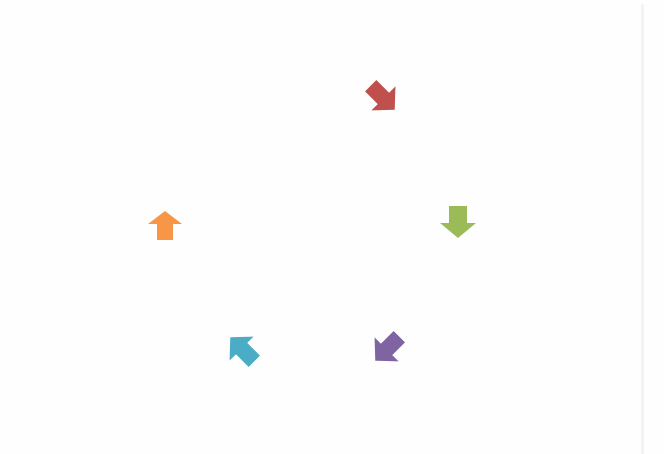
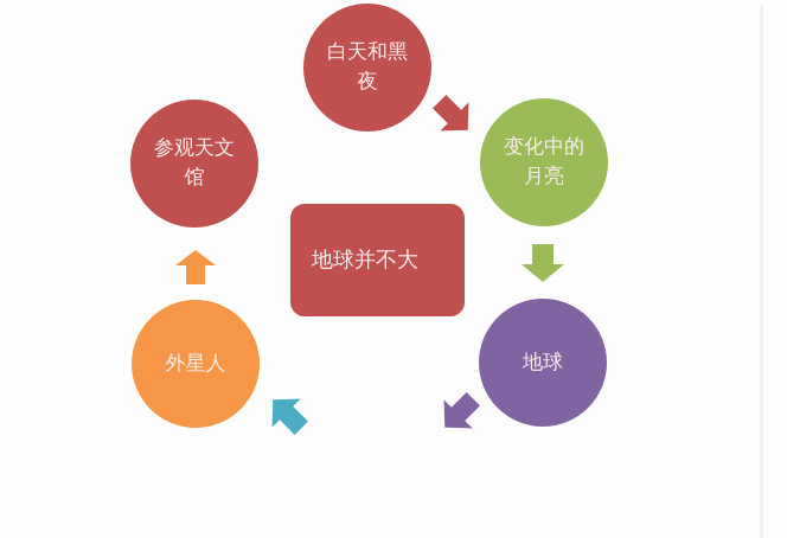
+ 白天和黑夜
+ 变化中的月亮
+ 地球
+ 外星人
+ 参观天文馆
+ 地球并不大
